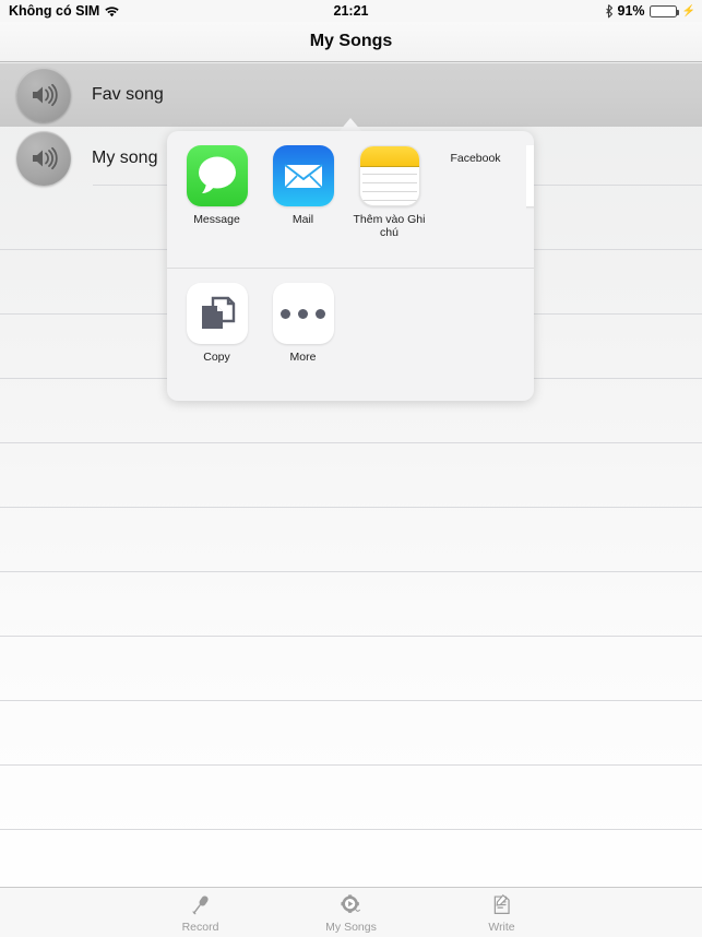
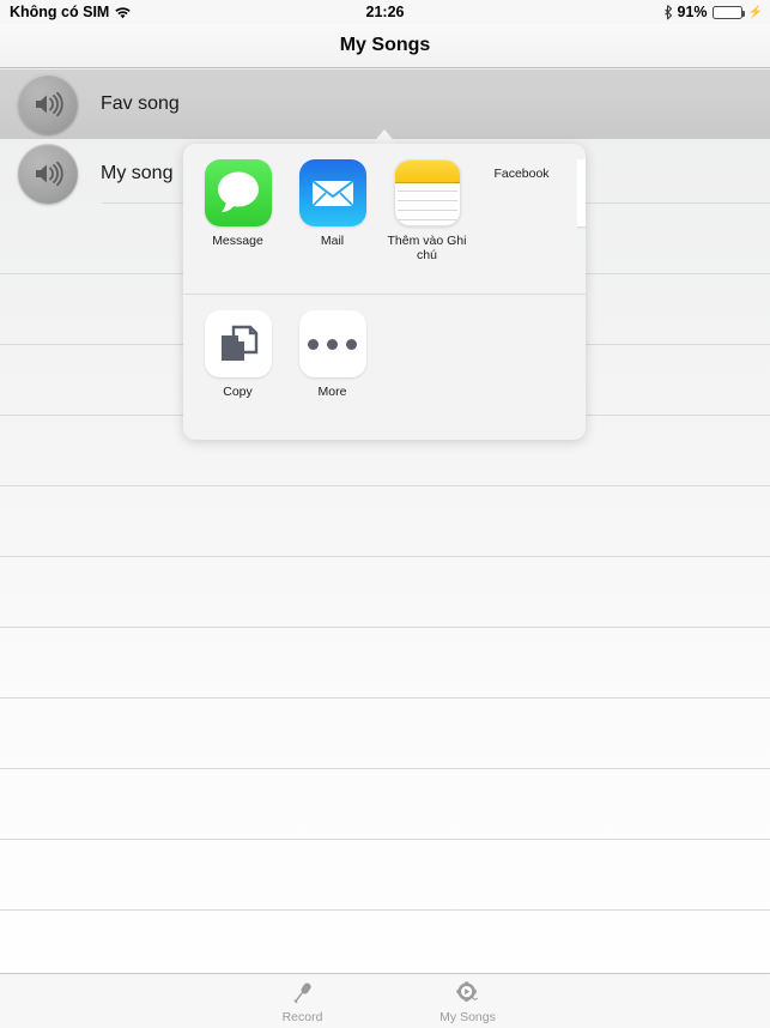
  Không có SIM
- 21:21
+ 21:26
  91%
  ⚡
  My Songs
  Fav song
  My song
  Message
  Mail
  Thêm vào Ghi chú
  Facebook
  Copy
  More
  Record
  My Songs
- Write
